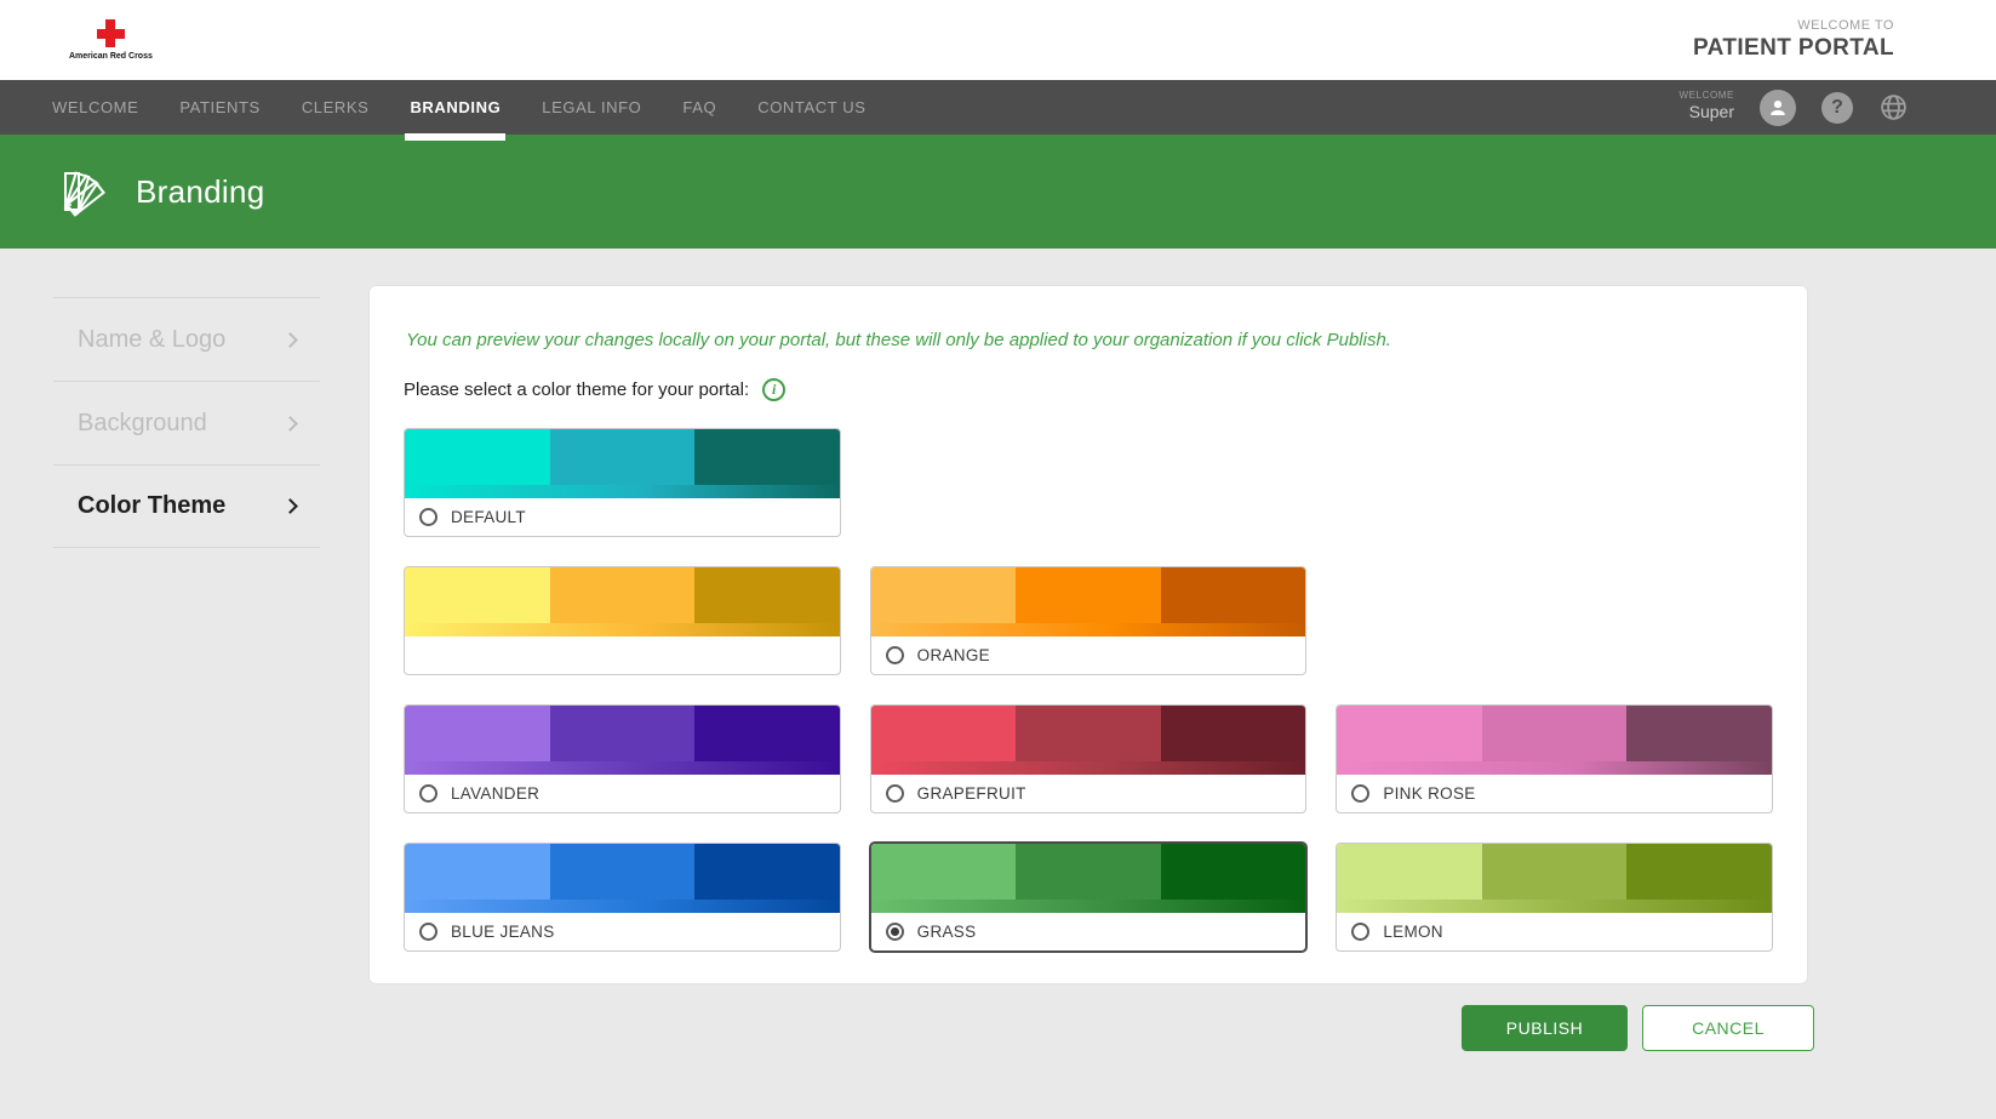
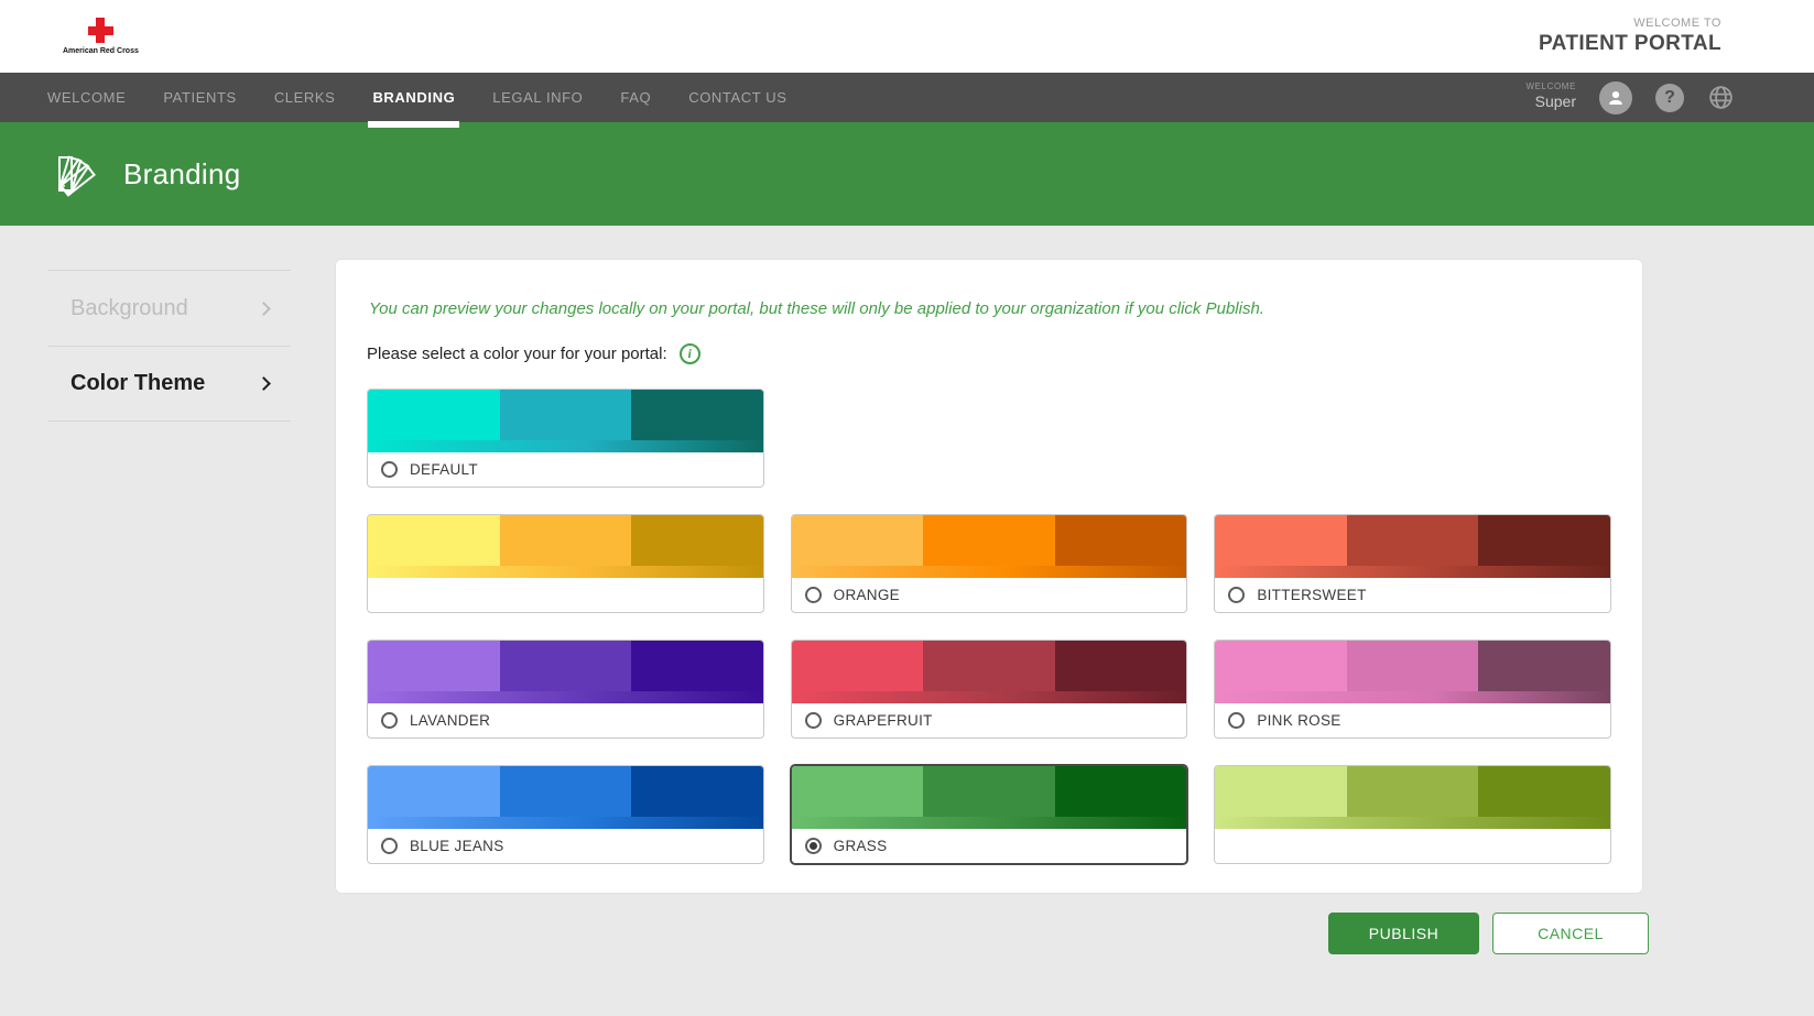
  WELCOME TO
  PATIENT PORTAL
  WELCOME
  PATIENTS
  CLERKS
  BRANDING
  LEGAL INFO
  FAQ
  CONTACT US
  WELCOME
  Super
  ?
  Branding
- Name & Logo
  Background
  Color Theme
  You can preview your changes locally on your portal, but these will only be applied to your organization if you click Publish.
- Please select a color theme for your portal:
+ Please select a color your for your portal:
  i
  DEFAULT
  ORANGE
+ BITTERSWEET
  LAVANDER
  GRAPEFRUIT
  PINK ROSE
  BLUE JEANS
  GRASS
- LEMON
  PUBLISH
  CANCEL
